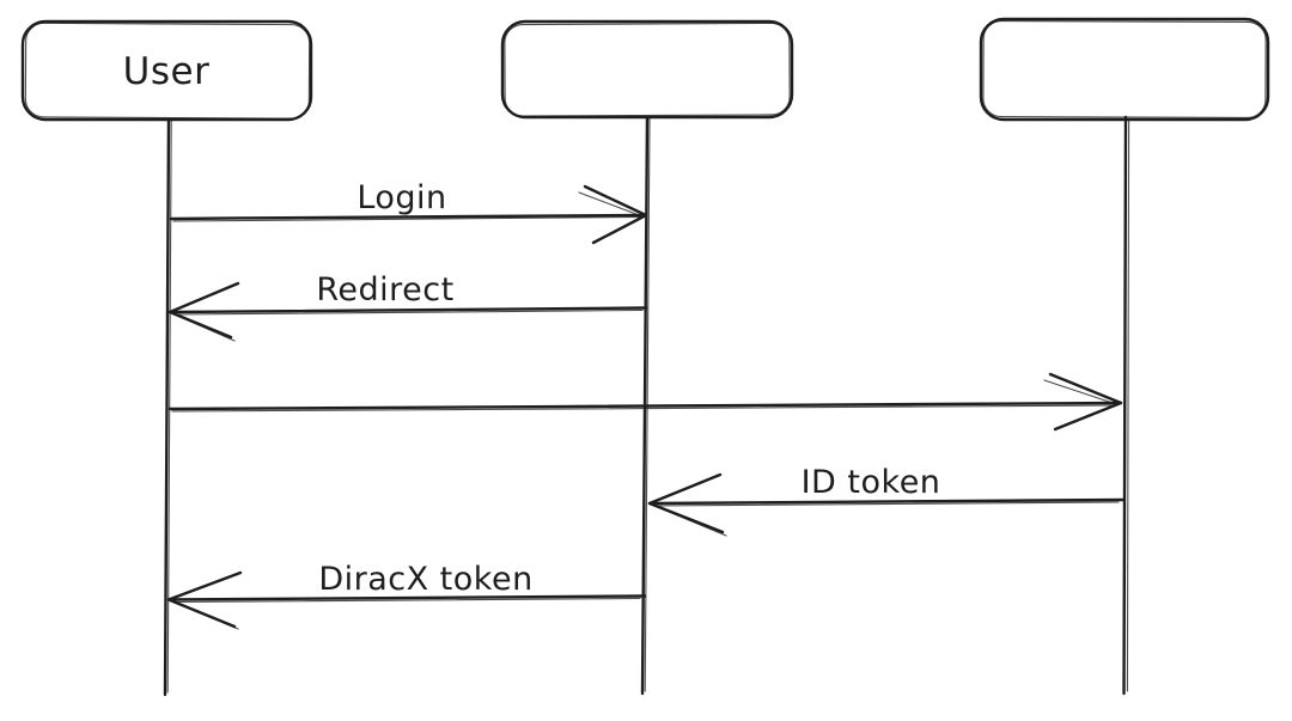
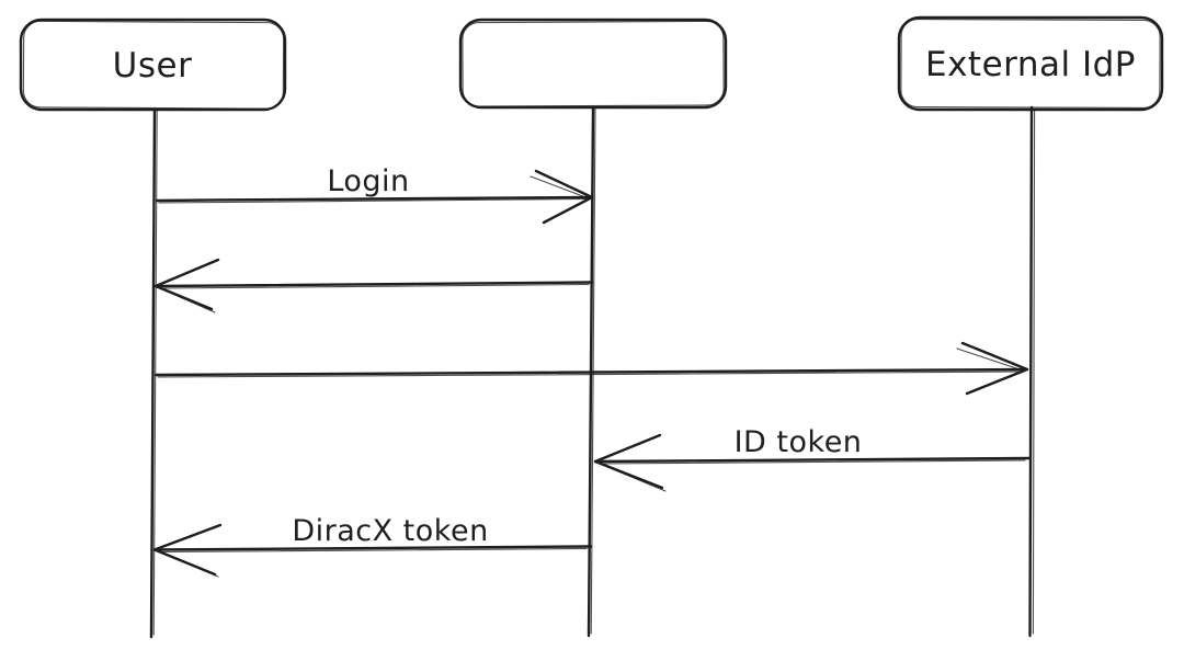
  User
+ External IdP
  Login
- Redirect
  ID token
  DiracX token
